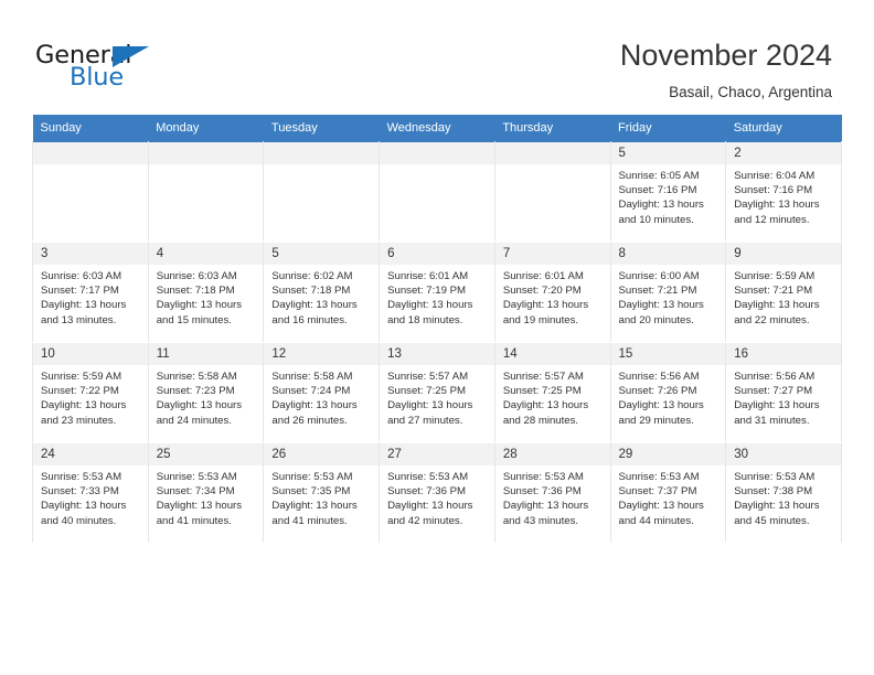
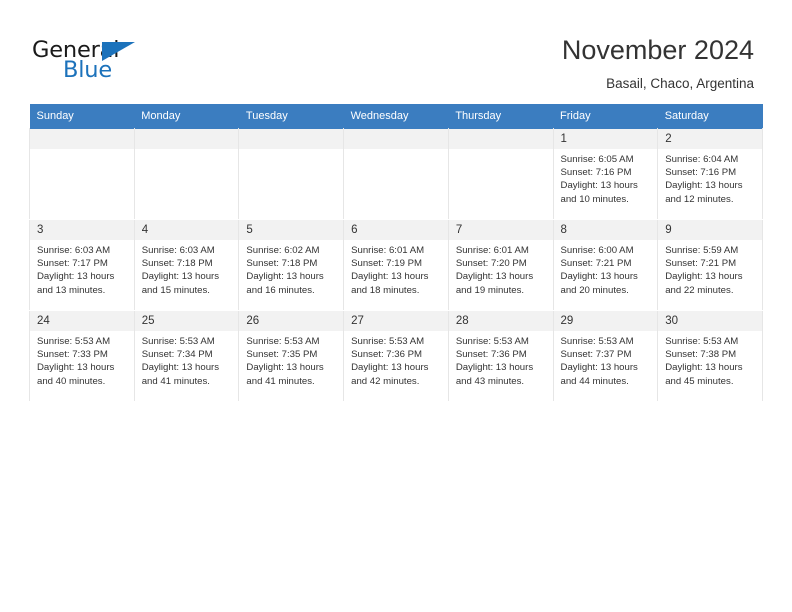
  General
  Blue
  November 2024
  Basail, Chaco, Argentina
  Sunday	Monday	Tuesday	Wednesday	Thursday	Friday	Saturday
- 					5Sunrise: 6:05 AMSunset: 7:16 PMDaylight: 13 hours and 10 minutes.	2Sunrise: 6:04 AMSunset: 7:16 PMDaylight: 13 hours and 12 minutes.
+ 					1Sunrise: 6:05 AMSunset: 7:16 PMDaylight: 13 hours and 10 minutes.	2Sunrise: 6:04 AMSunset: 7:16 PMDaylight: 13 hours and 12 minutes.
  3Sunrise: 6:03 AMSunset: 7:17 PMDaylight: 13 hours and 13 minutes.	4Sunrise: 6:03 AMSunset: 7:18 PMDaylight: 13 hours and 15 minutes.	5Sunrise: 6:02 AMSunset: 7:18 PMDaylight: 13 hours and 16 minutes.	6Sunrise: 6:01 AMSunset: 7:19 PMDaylight: 13 hours and 18 minutes.	7Sunrise: 6:01 AMSunset: 7:20 PMDaylight: 13 hours and 19 minutes.	8Sunrise: 6:00 AMSunset: 7:21 PMDaylight: 13 hours and 20 minutes.	9Sunrise: 5:59 AMSunset: 7:21 PMDaylight: 13 hours and 22 minutes.
- 10Sunrise: 5:59 AMSunset: 7:22 PMDaylight: 13 hours and 23 minutes.	11Sunrise: 5:58 AMSunset: 7:23 PMDaylight: 13 hours and 24 minutes.	12Sunrise: 5:58 AMSunset: 7:24 PMDaylight: 13 hours and 26 minutes.	13Sunrise: 5:57 AMSunset: 7:25 PMDaylight: 13 hours and 27 minutes.	14Sunrise: 5:57 AMSunset: 7:25 PMDaylight: 13 hours and 28 minutes.	15Sunrise: 5:56 AMSunset: 7:26 PMDaylight: 13 hours and 29 minutes.	16Sunrise: 5:56 AMSunset: 7:27 PMDaylight: 13 hours and 31 minutes.
  24Sunrise: 5:53 AMSunset: 7:33 PMDaylight: 13 hours and 40 minutes.	25Sunrise: 5:53 AMSunset: 7:34 PMDaylight: 13 hours and 41 minutes.	26Sunrise: 5:53 AMSunset: 7:35 PMDaylight: 13 hours and 41 minutes.	27Sunrise: 5:53 AMSunset: 7:36 PMDaylight: 13 hours and 42 minutes.	28Sunrise: 5:53 AMSunset: 7:36 PMDaylight: 13 hours and 43 minutes.	29Sunrise: 5:53 AMSunset: 7:37 PMDaylight: 13 hours and 44 minutes.	30Sunrise: 5:53 AMSunset: 7:38 PMDaylight: 13 hours and 45 minutes.
